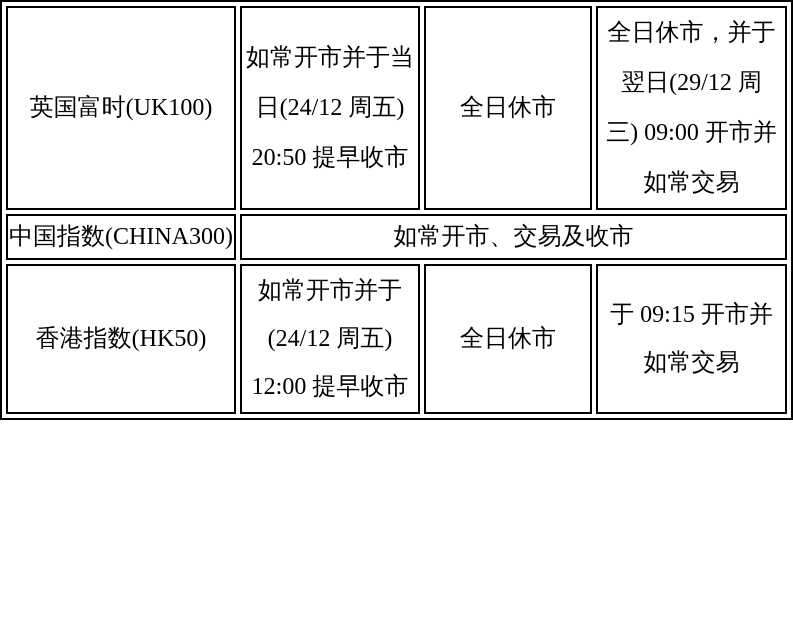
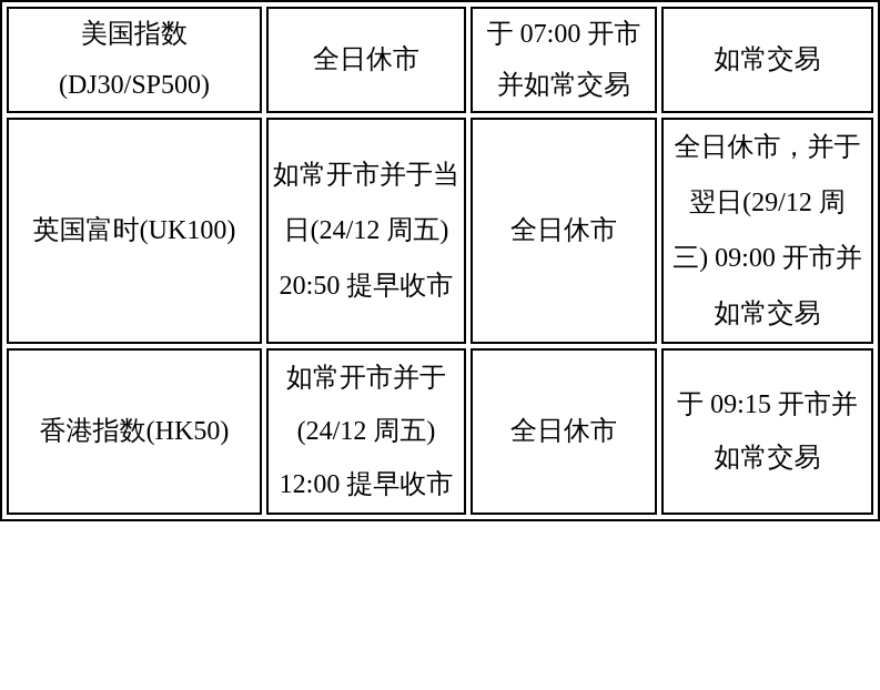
+ 美国指数 (DJ30/SP500)	全日休市	于 07:00 开市 并如常交易	如常交易
  英国富时(UK100)	如常开市并于当 日(24/12 周五) 20:50 提早收市	全日休市	全日休市，并于 翌日(29/12 周 三) 09:00 开市并 如常交易
- 中国指数(CHINA300)	如常开市、交易及收市
  香港指数(HK50)	如常开市并于 (24/12 周五) 12:00 提早收市	全日休市	于 09:15 开市并 如常交易
